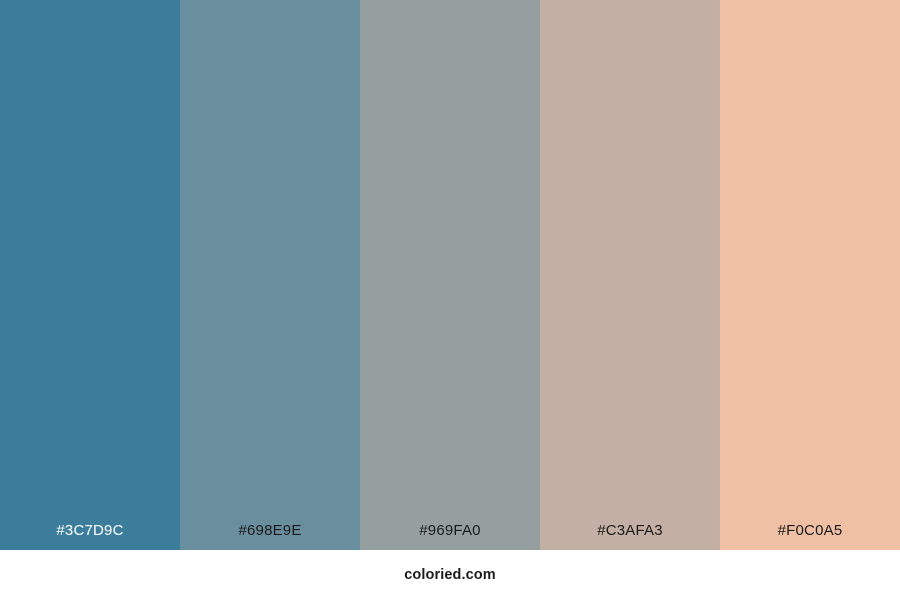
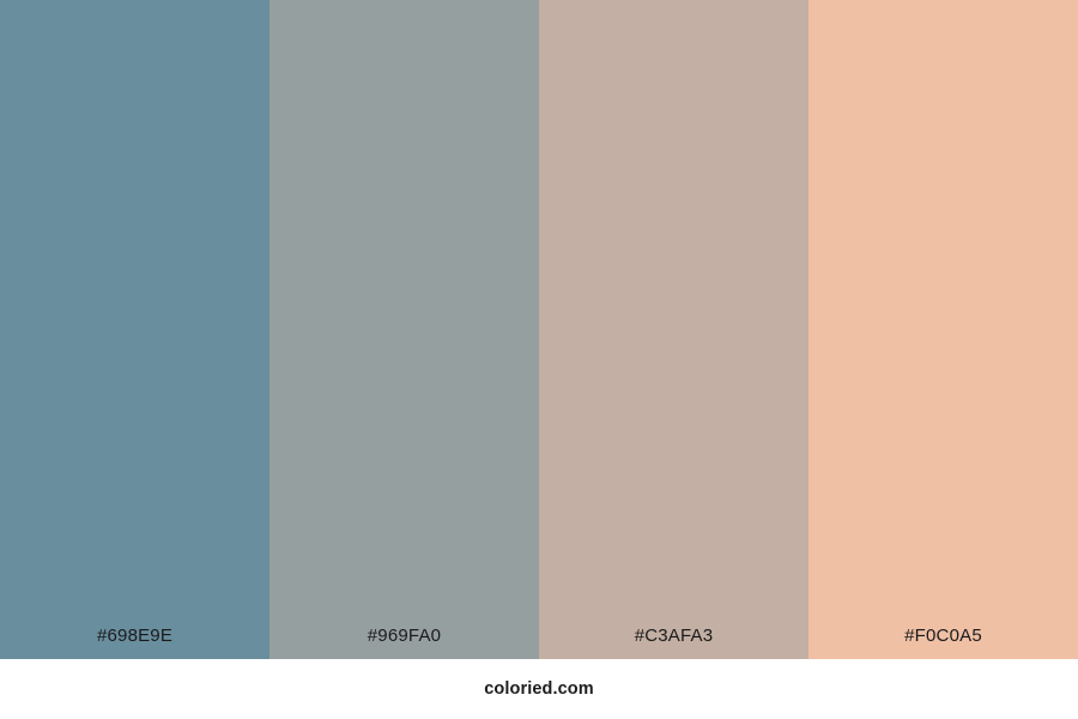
- #3C7D9C
  #698E9E
  #969FA0
  #C3AFA3
  #F0C0A5
  coloried.com
